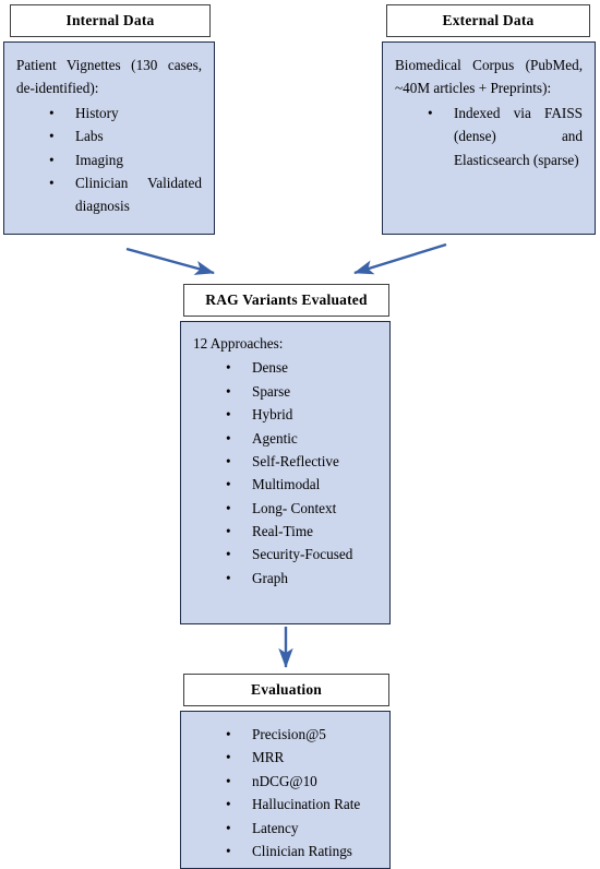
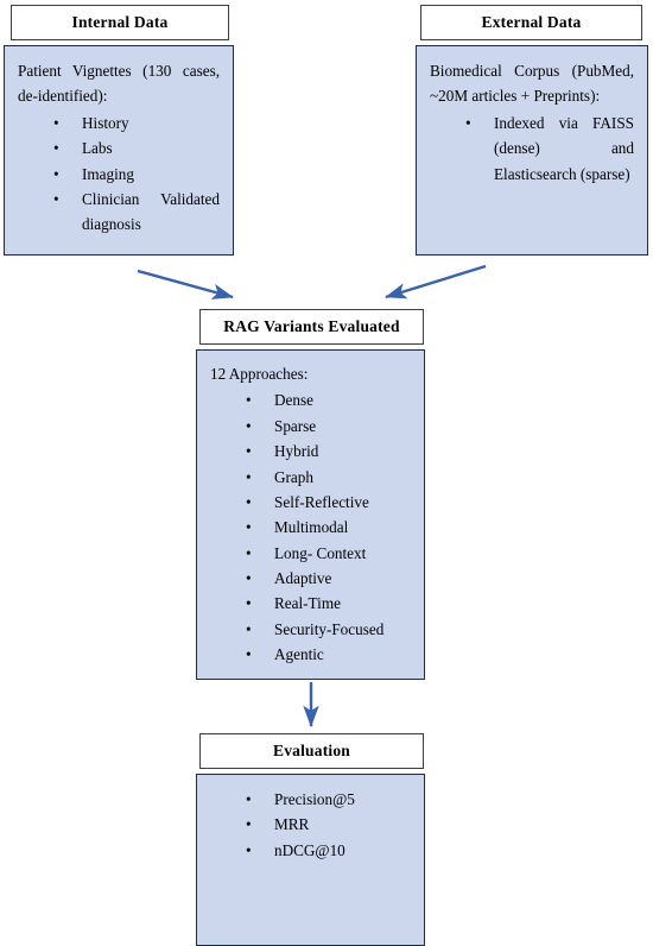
  Internal Data
  Patient Vignettes (130 cases, de-identified):
  History
  Labs
  Imaging
  Clinician Validated diagnosis
  External Data
- Biomedical Corpus (PubMed, ~40M articles + Preprints):
+ Biomedical Corpus (PubMed, ~20M articles + Preprints):
  Indexed via FAISS (dense) and Elasticsearch (sparse)
  RAG Variants Evaluated
  12 Approaches:
  Dense
  Sparse
  Hybrid
- Agentic
+ Graph
  Self-Reflective
  Multimodal
  Long- Context
+ Adaptive
  Real-Time
  Security-Focused
- Graph
+ Agentic
  Evaluation
  Precision@5
  MRR
  nDCG@10
- Hallucination Rate
- Latency
- Clinician Ratings
